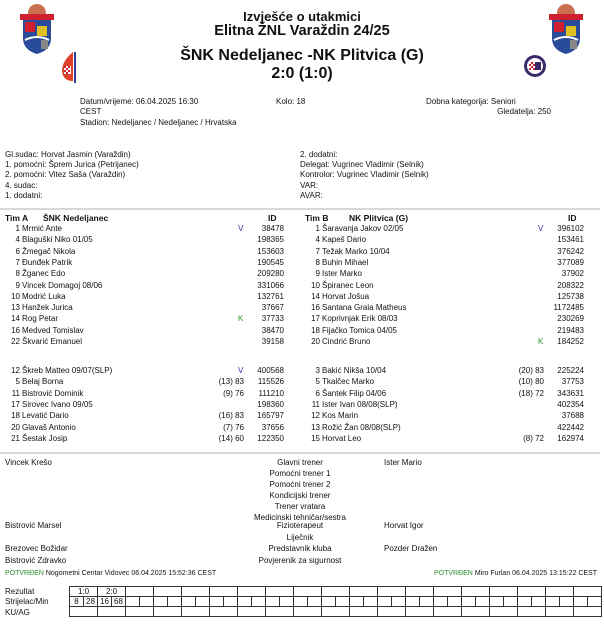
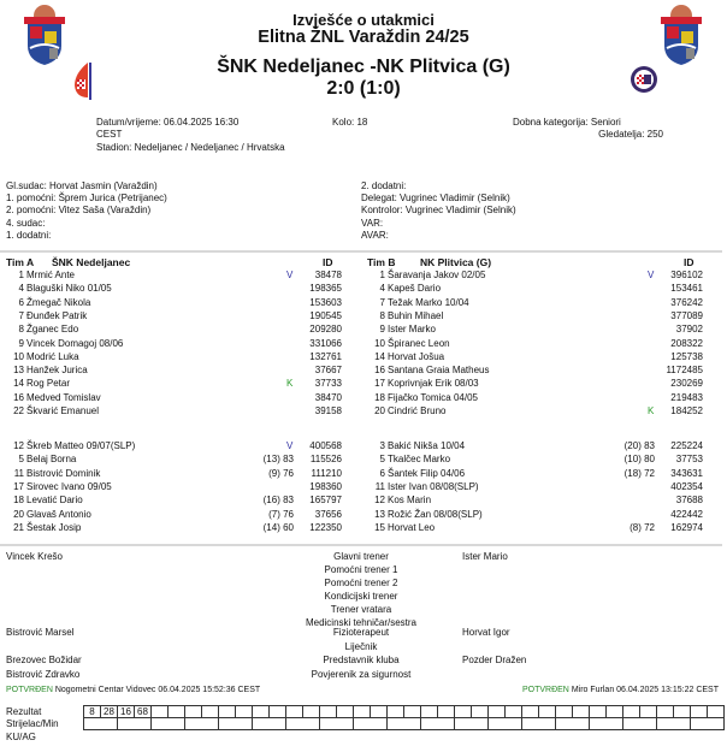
  Izvješće o utakmici
  Elitna ŽNL Varaždin 24/25
  ŠNK Nedeljanec -NK Plitvica (G)
  2:0 (1:0)
  Datum/vrijeme: 06.04.2025 16:30
  CEST
  Stadion: Nedeljanec / Nedeljanec / Hrvatska
  Kolo: 18
  Dobna kategorija: Seniori
  Gledatelja: 250
  Gl.sudac: Horvat Jasmin (Varaždin)
  1. pomoćni: Šprem Jurica (Petrijanec)
  2. pomoćni: Vitez Saša (Varaždin)
  4. sudac:
  1. dodatni:
  2. dodatni:
  Delegat: Vugrinec Vladimir (Selnik)
  Kontrolor: Vugrinec Vladimir (Selnik)
  VAR:
  AVAR:
  Tim A
  ŠNK Nedeljanec
  ID
  Tim B
  NK Plitvica (G)
  ID
  1
  Mrmić Ante
  V
  38478
  4
  Blaguški Niko 01/05
  198365
  6
  Žmegač Nikola
  153603
  7
  Đunđek Patrik
  190545
  8
  Žganec Edo
  209280
  9
  Vincek Domagoj 08/06
  331066
  10
  Modrić Luka
  132761
  13
  Hanžek Jurica
  37667
  14
  Rog Petar
  K
  37733
  16
  Medved Tomislav
  38470
  22
  Škvarić Emanuel
  39158
  12
  Škreb Matteo 09/07(SLP)
  V
  400568
  5
  Belaj Borna
  (13) 83
  115526
  11
  Bistrović Dominik
  (9) 76
  111210
  17
  Sirovec Ivano 09/05
  198360
  18
  Levatić Dario
  (16) 83
  165797
  20
  Glavaš Antonio
  (7) 76
  37656
  21
  Šestak Josip
  (14) 60
  122350
  1
  Šaravanja Jakov 02/05
  V
  396102
  4
  Kapeš Dario
  153461
  7
  Težak Marko 10/04
  376242
  8
  Buhin Mihael
  377089
  9
  Ister Marko
  37902
  10
  Špiranec Leon
  208322
  14
  Horvat Jošua
  125738
  16
  Santana Graia Matheus
  1172485
  17
  Koprivnjak Erik 08/03
  230269
  18
  Fijačko Tomica 04/05
  219483
  20
  Cindrić Bruno
  K
  184252
  3
  Bakić Nikša 10/04
  (20) 83
  225224
  5
  Tkalčec Marko
  (10) 80
  37753
  6
  Šantek Filip 04/06
  (18) 72
  343631
  11
  Ister Ivan 08/08(SLP)
  402354
  12
  Kos Marin
  37688
  13
  Rožić Žan 08/08(SLP)
  422442
  15
  Horvat Leo
  (8) 72
  162974
  Glavni trener
  Vincek Krešo
  Ister Mario
  Pomoćni trener 1
  Pomoćni trener 2
  Kondicijski trener
  Trener vratara
  Medicinski tehničar/sestra
  Fizioterapeut
  Bistrović Marsel
  Horvat Igor
  Liječnik
  Predstavnik kluba
  Brezovec Božidar
  Pozder Dražen
  Povjerenik za sigurnost
  Bistrović Zdravko
  Rezultat
  Strijelac/Min
  KU/AG
- 1:0	2:0
  8 28	16 68
